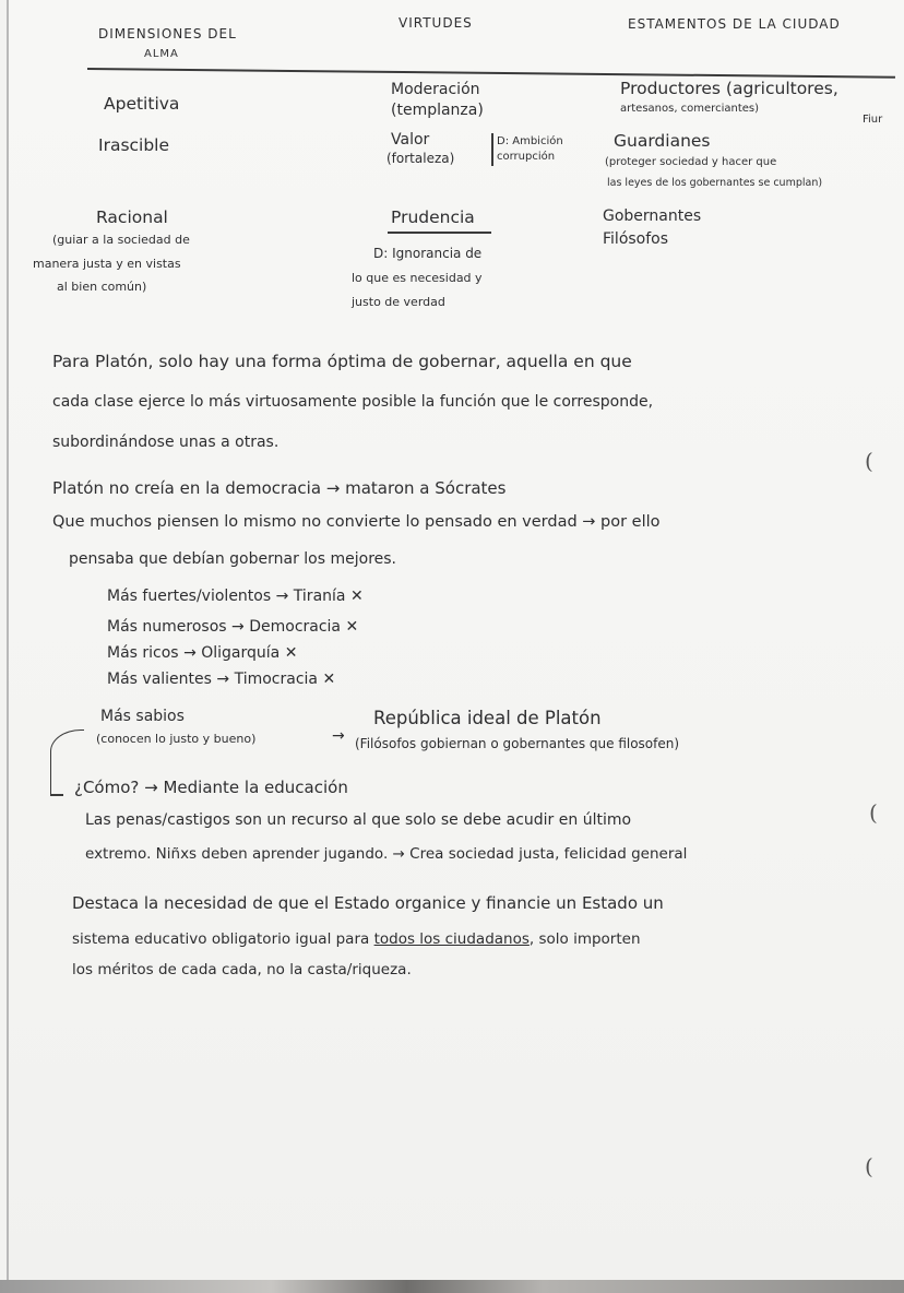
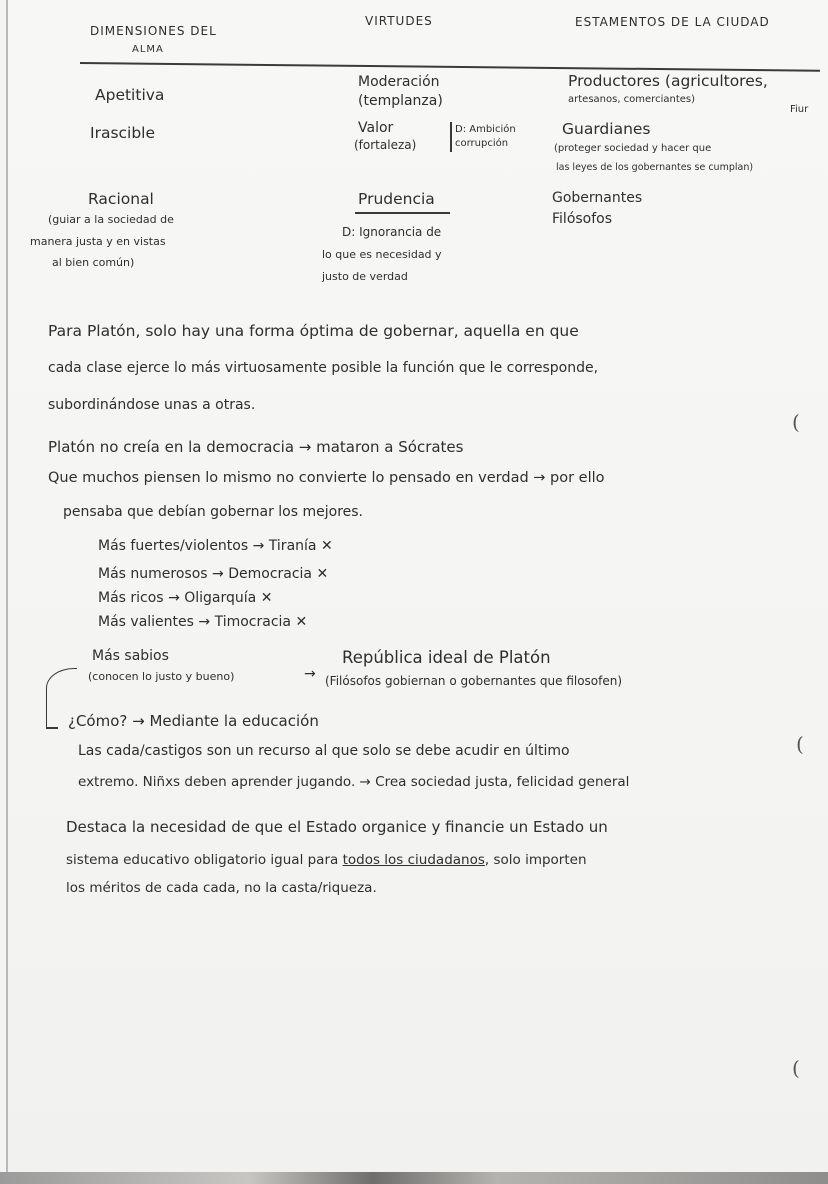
  DIMENSIONES DEL
  ALMA
  VIRTUDES
  ESTAMENTOS DE LA CIUDAD
  Apetitiva
  Moderación
  (templanza)
  Productores (agricultores,
  artesanos, comerciantes)
  Fiur
  Irascible
  Valor
  (fortaleza)
  D: Ambición
  corrupción
  Guardianes
  (proteger sociedad y hacer que
  las leyes de los gobernantes se cumplan)
  Racional
  (guiar a la sociedad de
  manera justa y en vistas
  al bien común)
  Prudencia
  D: Ignorancia de
  lo que es necesidad y
  justo de verdad
  Gobernantes
  Filósofos
  Para Platón, solo hay una forma óptima de gobernar, aquella en que
  cada clase ejerce lo más virtuosamente posible la función que le corresponde,
  subordinándose unas a otras.
  (
  Platón no creía en la democracia → mataron a Sócrates
  Que muchos piensen lo mismo no convierte lo pensado en verdad → por ello
  pensaba que debían gobernar los mejores.
  Más fuertes/violentos → Tiranía ✕
  Más numerosos → Democracia ✕
  Más ricos → Oligarquía ✕
  Más valientes → Timocracia ✕
  Más sabios
  (conocen lo justo y bueno)
  →
  República ideal de Platón
  (Filósofos gobiernan o gobernantes que filosofen)
  ¿Cómo? → Mediante la educación
- Las penas/castigos son un recurso al que solo se debe acudir en último
+ Las cada/castigos son un recurso al que solo se debe acudir en último
  (
  extremo. Niñxs deben aprender jugando. → Crea sociedad justa, felicidad general
  Destaca la necesidad de que el Estado organice y financie un Estado un
  sistema educativo obligatorio igual para todos los ciudadanos, solo importen
  los méritos de cada cada, no la casta/riqueza.
  (
